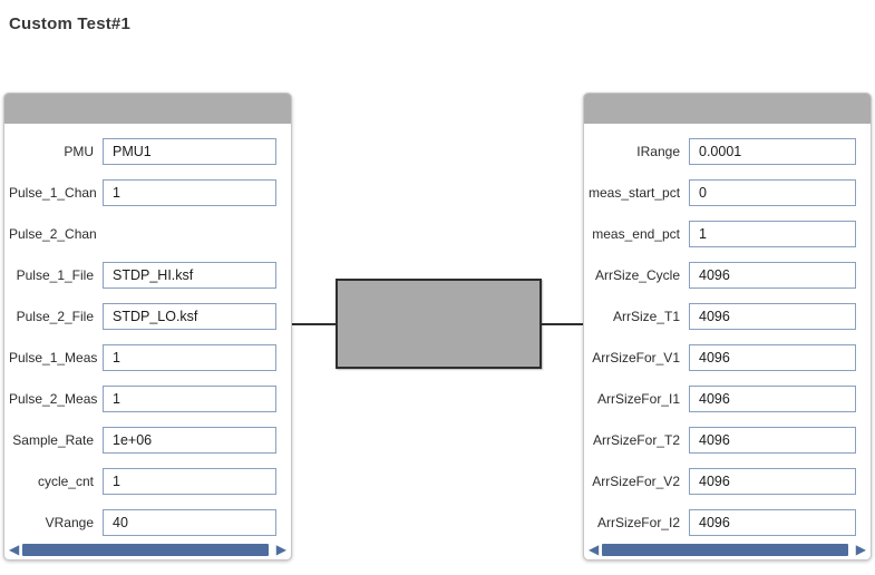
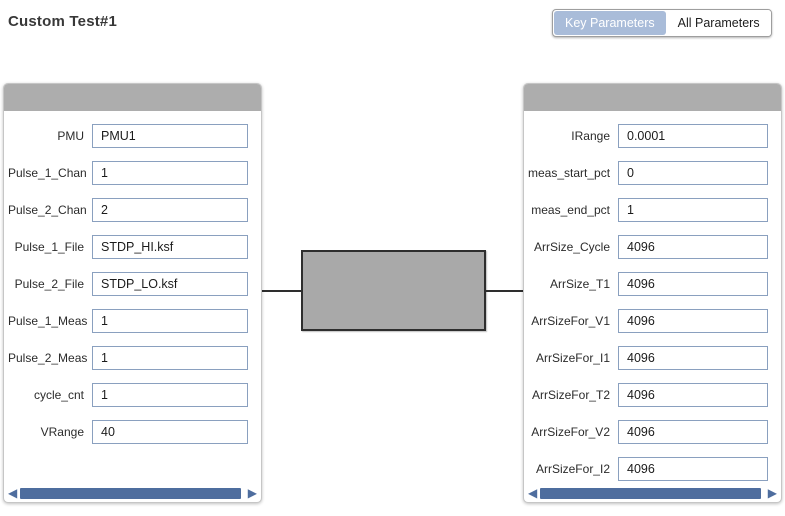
  Custom Test#1
+ Key Parameters
+ All Parameters
  PMU
  PMU1
  Pulse_1_Chan
  1
  Pulse_2_Chan
+ 2
  Pulse_1_File
  STDP_HI.ksf
  Pulse_2_File
  STDP_LO.ksf
  Pulse_1_Meas
  1
  Pulse_2_Meas
  1
- Sample_Rate
- 1e+06
  cycle_cnt
  1
  VRange
  40
  ◀
  ▶
  IRange
  0.0001
  meas_start_pct
  0
  meas_end_pct
  1
  ArrSize_Cycle
  4096
  ArrSize_T1
  4096
  ArrSizeFor_V1
  4096
  ArrSizeFor_I1
  4096
  ArrSizeFor_T2
  4096
  ArrSizeFor_V2
  4096
  ArrSizeFor_I2
  4096
  ◀
  ▶
